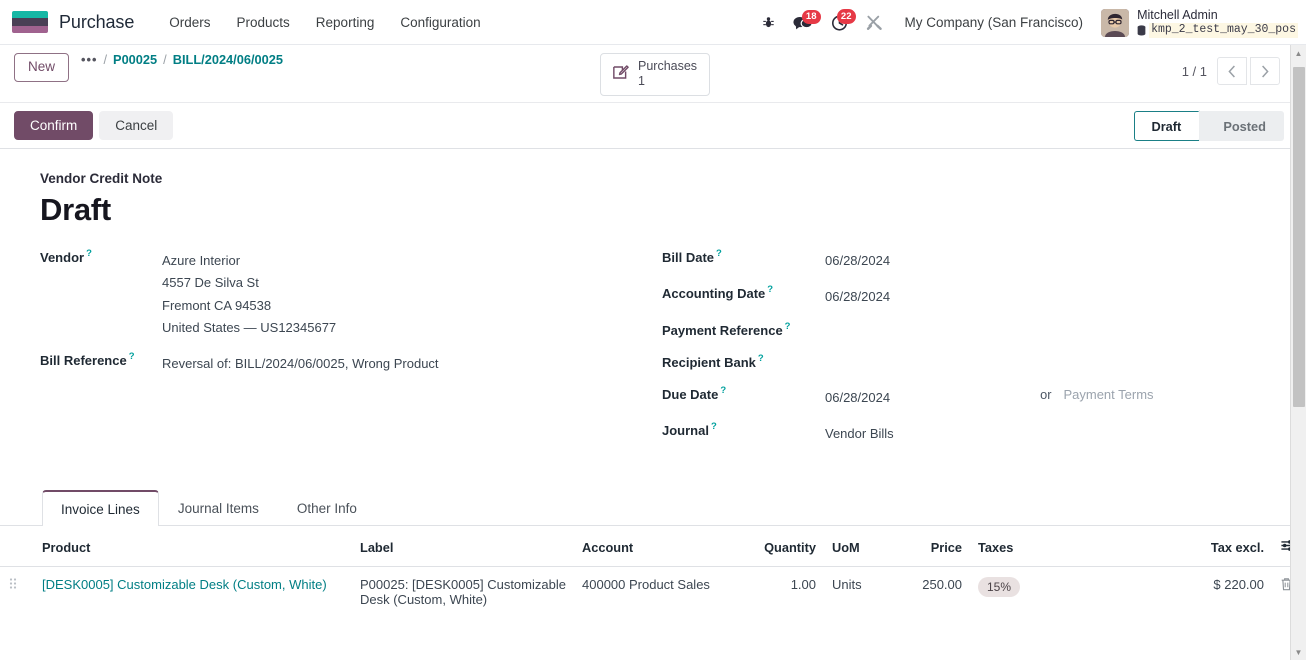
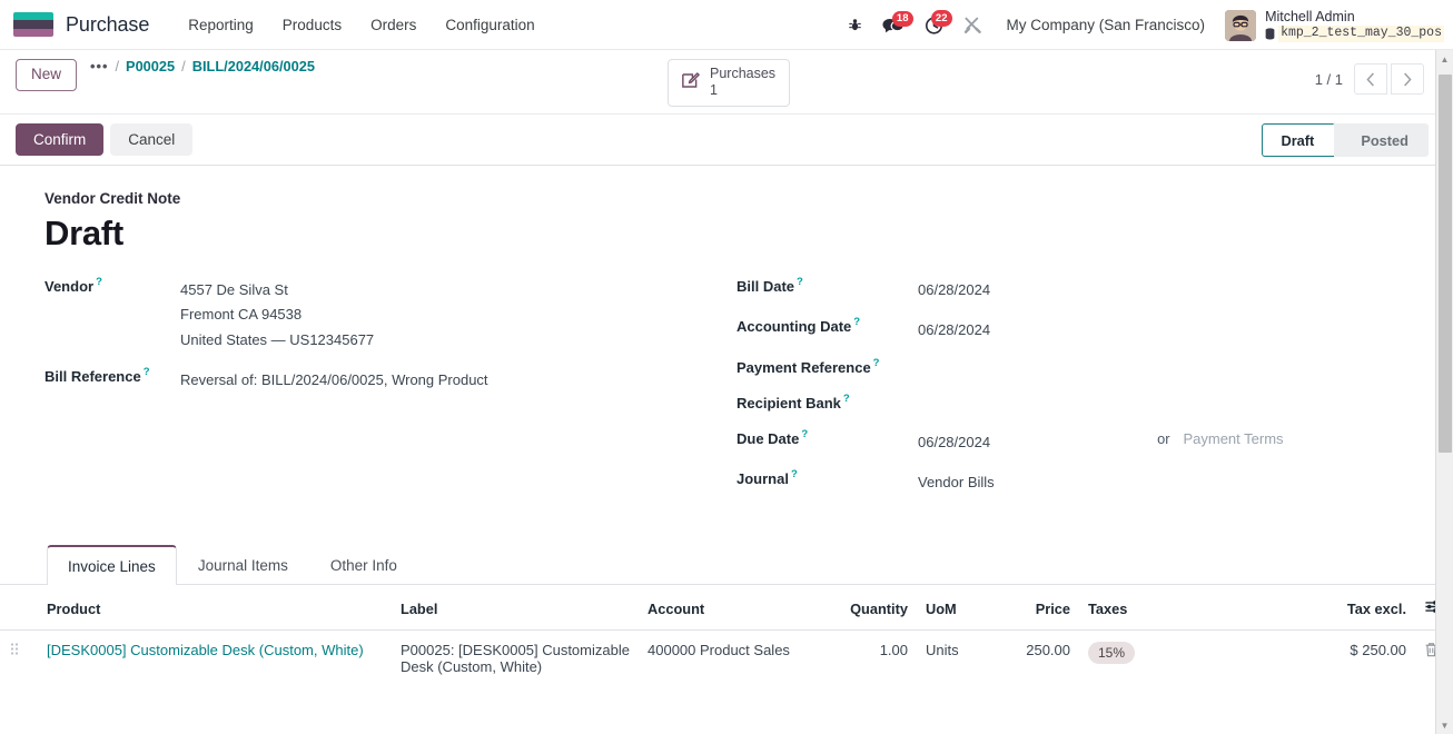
  Purchase
- Orders
+ Reporting
  Products
- Reporting
+ Orders
  Configuration
  18
  22
  My Company (San Francisco)
  Mitchell Admin
  kmp_2_test_may_30_pos
  New
  •••
  /
  P00025
  /
  BILL/2024/06/0025
  Purchases
  1
  1 / 1
  Confirm
  Cancel
  Draft
  Posted
  Vendor Credit Note
  Draft
  Vendor
  ?
- Azure Interior
  4557 De Silva St
  Fremont CA 94538
  United States — US12345677
  Bill Reference
  ?
  Reversal of: BILL/2024/06/0025, Wrong Product
  Bill Date
  ?
  06/28/2024
  Accounting Date
  ?
  06/28/2024
  Payment Reference
  ?
  Recipient Bank
  ?
  Due Date
  ?
  06/28/2024
  or
  Payment Terms
  Journal
  ?
  Vendor Bills
  Invoice Lines
  Journal Items
  Other Info
  	Product	Label	Account	Quantity	UoM	Price	Taxes	Tax excl.
- 	[DESK0005] Customizable Desk (Custom, White)	P00025: [DESK0005] Customizable Desk (Custom, White)	400000 Product Sales	1.00	Units	250.00	15%	$ 220.00
+ 	[DESK0005] Customizable Desk (Custom, White)	P00025: [DESK0005] Customizable Desk (Custom, White)	400000 Product Sales	1.00	Units	250.00	15%	$ 250.00
  ▲
  ▼
